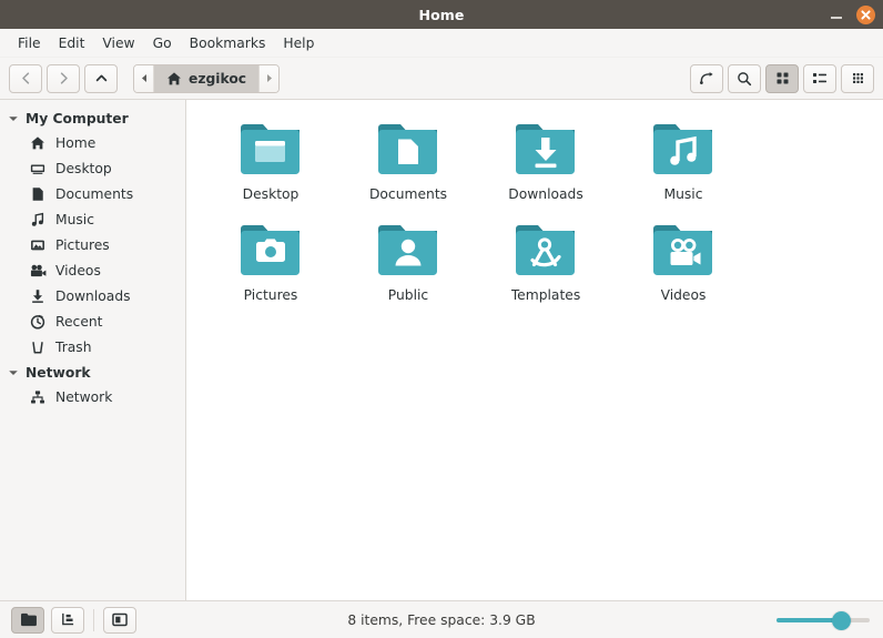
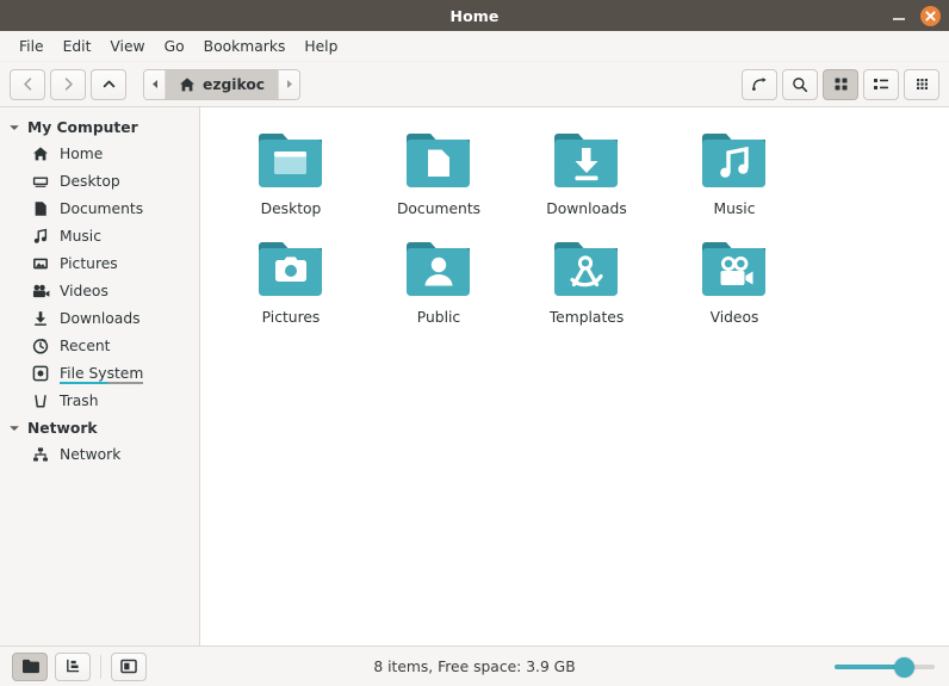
  Home
  File
  Edit
  View
  Go
  Bookmarks
  Help
  ezgikoc
  My Computer
  Home
  Desktop
  Documents
  Music
  Pictures
  Videos
  Downloads
  Recent
+ File System
  Trash
  Network
  Network
  Desktop
  Documents
  Downloads
  Music
  Pictures
  Public
  Templates
  Videos
  8 items, Free space: 3.9 GB
